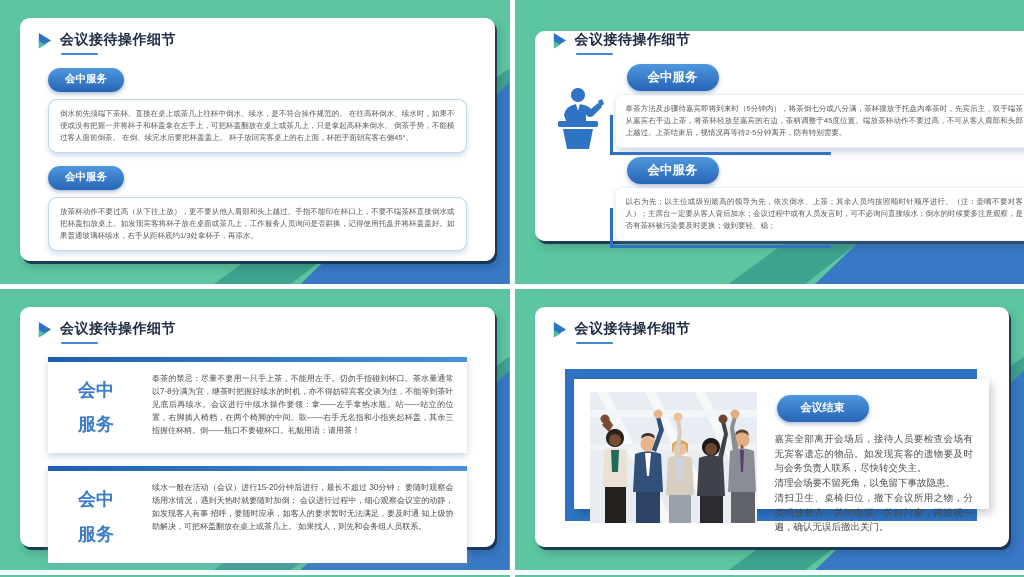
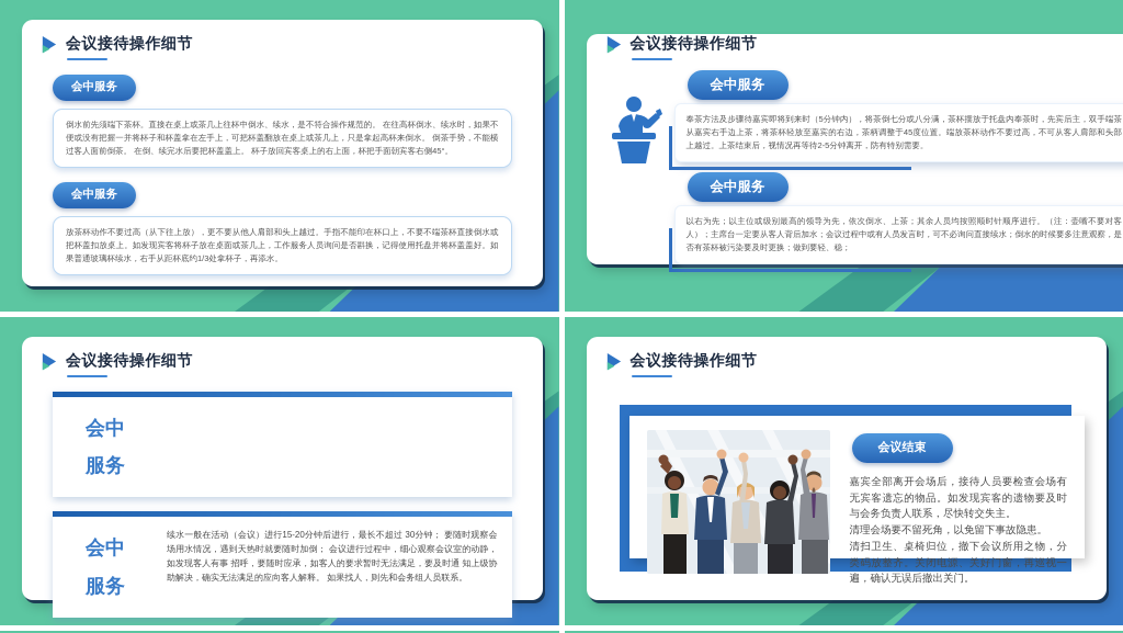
  会议接待操作细节
  会中服务
  倒水前先须端下茶杯。直接在桌上或茶几上往杯中倒水、续水，是不符合操作规范的。 在往高杯倒水、续水时，如果不便或没有把握一并将杯子和杯盖拿在左手上，可把杯盖翻放在桌上或茶几上，只是拿起高杯来倒水。 倒茶手势，不能横过客人面前倒茶。 在倒、续完水后要把杯盖盖上。 杯子放回宾客桌上的右上面，杯把手面朝宾客右侧45°。
  会中服务
  放茶杯动作不要过高（从下往上放），更不要从他人肩部和头上越过。手指不能印在杯口上，不要不端茶杯直接倒水或把杯盖扣放桌上。如发现宾客将杯子放在桌面或茶几上，工作服务人员询问是否斟换，记得使用托盘并将杯盖盖好。如果普通玻璃杯续水，右手从距杯底约1/3处拿杯子，再添水。
  会议接待操作细节
  会中服务
  奉茶方法及步骤待嘉宾即将到来时（5分钟内），将茶倒七分或八分满，茶杯摆放于托盘内奉茶时，先宾后主，双手端茶从嘉宾右手边上茶，将茶杯轻放至嘉宾的右边，茶柄调整于45度位置。端放茶杯动作不要过高，不可从客人肩部和头部上越过。上茶结束后，视情况再等待2-5分钟离开，防有特别需要。
  会中服务
  以右为先；以主位或级别最高的领导为先，依次倒水、上茶；其余人员均按照顺时针顺序进行。（注：壶嘴不要对客人）；主席台一定要从客人背后加水；会议过程中或有人员发言时，可不必询问直接续水；倒水的时候要多注意观察，是否有茶杯被污染要及时更换；做到要轻、稳；
  会议接待操作细节
  会中服务
- 奉茶的禁忌：尽量不要用一只手上茶，不能用左手。切勿手指碰到杯口。茶水量通常以7-8分满为宜，继茶时把握好续水的时机，亦不得妨碍宾客交谈为佳，不能等到茶叶见底后再续水。会议进行中续水操作要领：拿——左手拿热水瓶。站——站立的位置，右脚插入椅档，在两个椅脚的中间。取——右手无名指和小指夹起杯盖，其余三指握住杯柄。倒——瓶口不要碰杯口。礼貌用语：请用茶！
  会中服务
- 续水一般在活动（会议）进行15-20分钟后进行，最长不超过 30分钟； 要随时观察会场用水情况，遇到天热时就要随时加倒； 会议进行过程中，细心观察会议室的动静，如发现客人有事 招呼，要随时应承，如客人的要求暂时无法满足，要及时通 知上级协助解决，可把杯盖翻放在桌上或茶几上。 如果找人，则先和会务组人员联系。
+ 续水一般在活动（会议）进行15-20分钟后进行，最长不超过 30分钟； 要随时观察会场用水情况，遇到天热时就要随时加倒； 会议进行过程中，细心观察会议室的动静，如发现客人有事 招呼，要随时应承，如客人的要求暂时无法满足，要及时通 知上级协助解决，确实无法满足的应向客人解释。 如果找人，则先和会务组人员联系。
  会议接待操作细节
  会议结束
  嘉宾全部离开会场后，接待人员要检查会场有无宾客遗忘的物品。如发现宾客的遗物要及时与会务负责人联系，尽快转交失主。
  清理会场要不留死角，以免留下事故隐患。
  清扫卫生、桌椅归位，撤下会议所用之物，分类码放整齐。关闭电源、关好门窗，再巡视一遍，确认无误后撤出关门。
